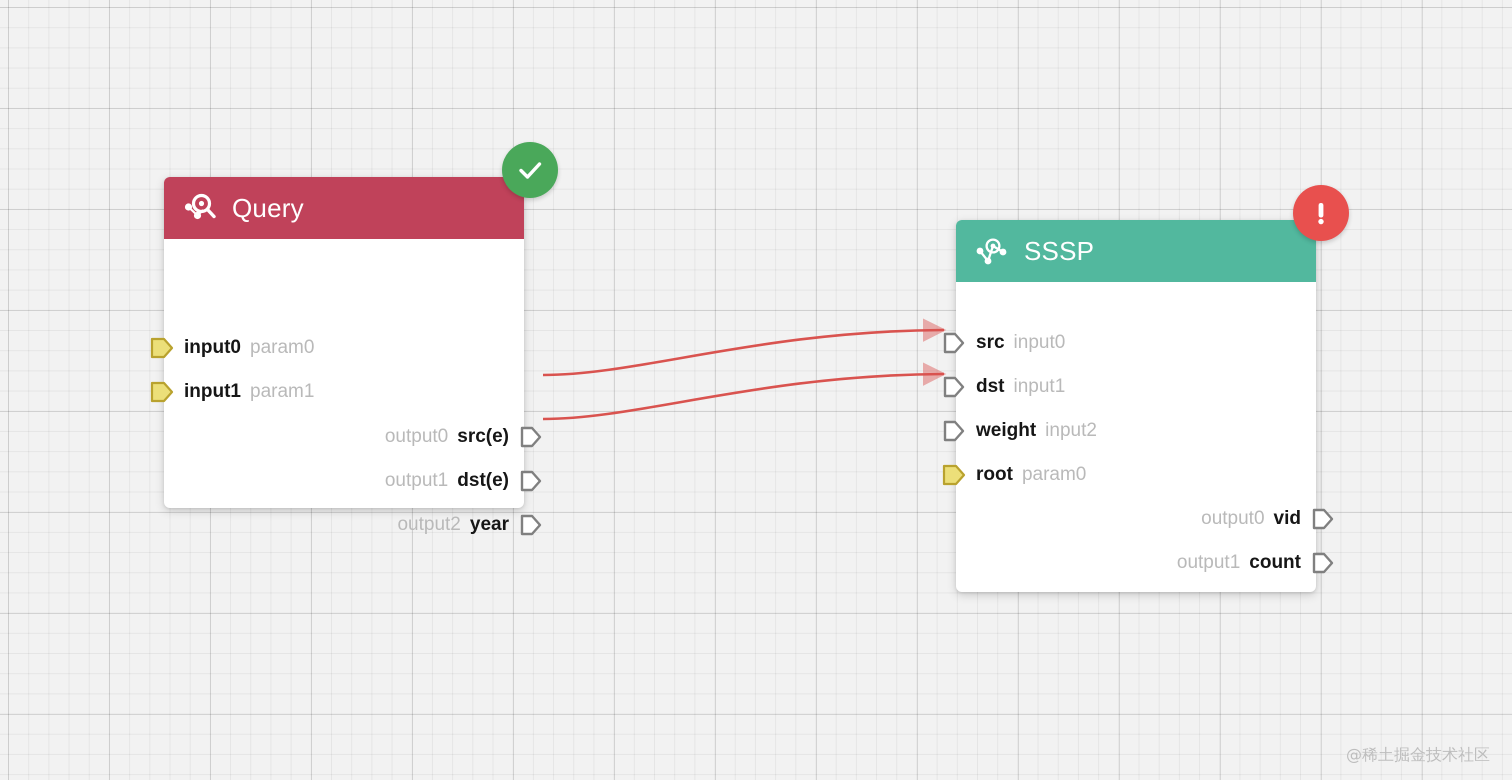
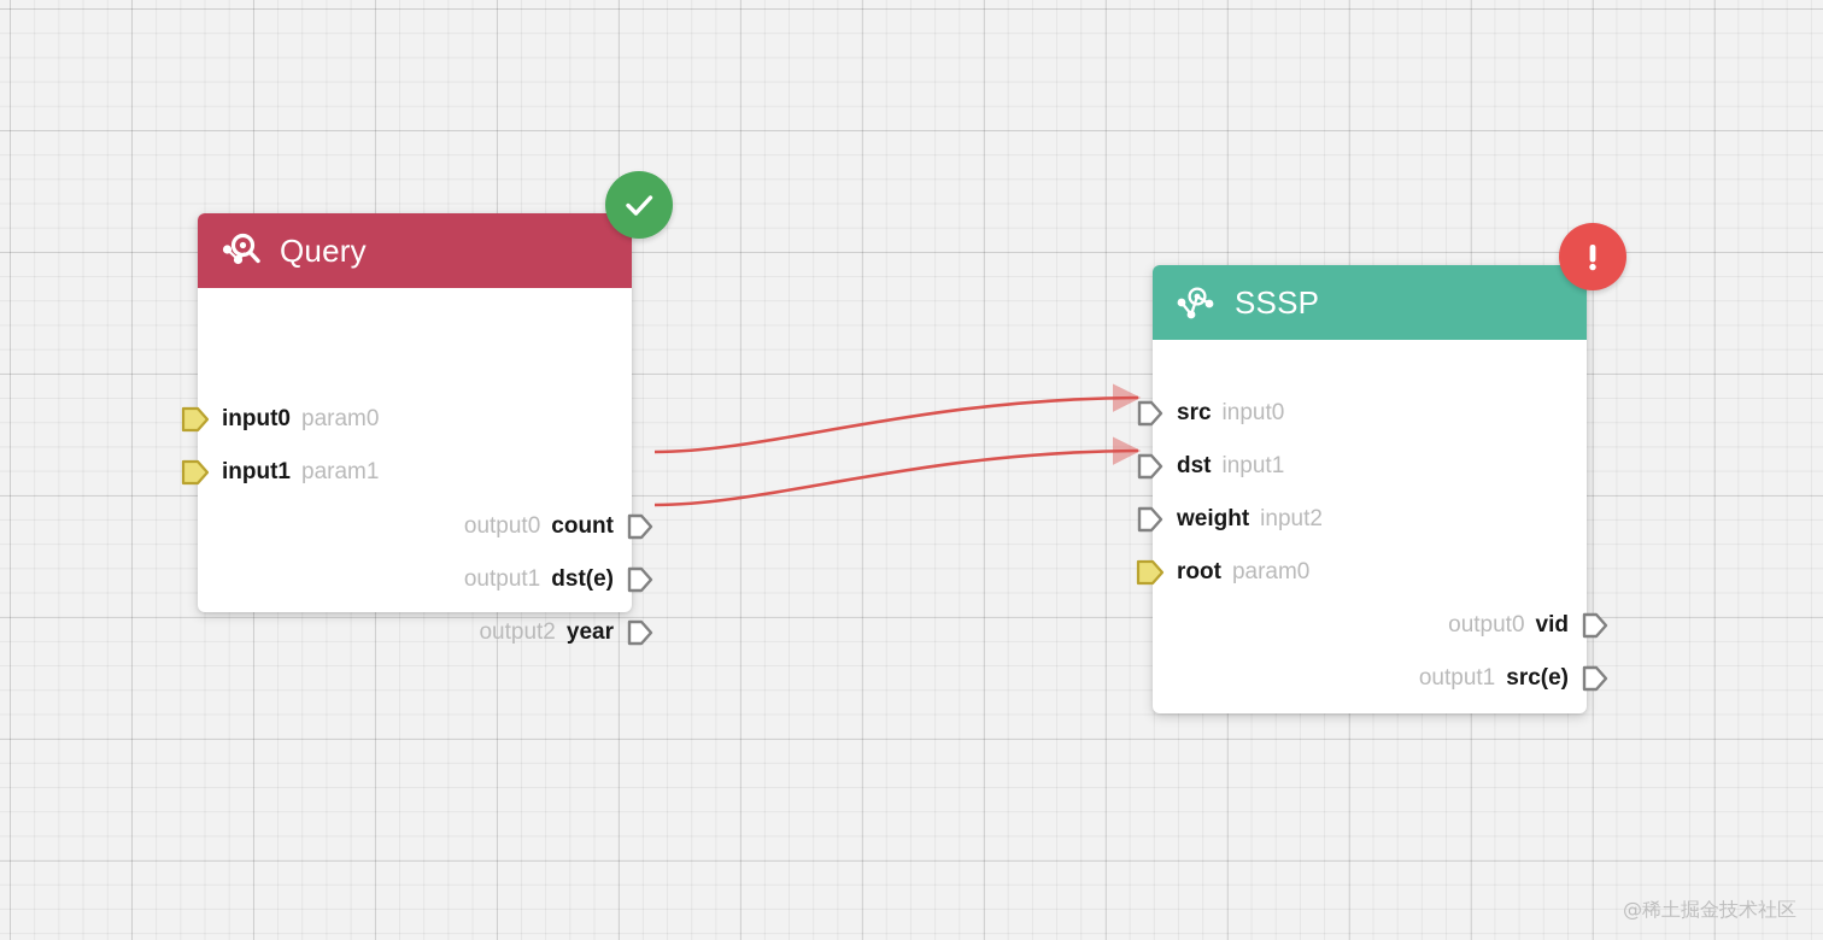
  Query
  input0
  param0
  input1
  param1
- src(e)
+ count
  output0
  dst(e)
  output1
  year
  output2
  SSSP
  src
  input0
  dst
  input1
  weight
  input2
  root
  param0
  vid
  output0
- count
+ src(e)
  output1
  @稀土掘金技术社区
